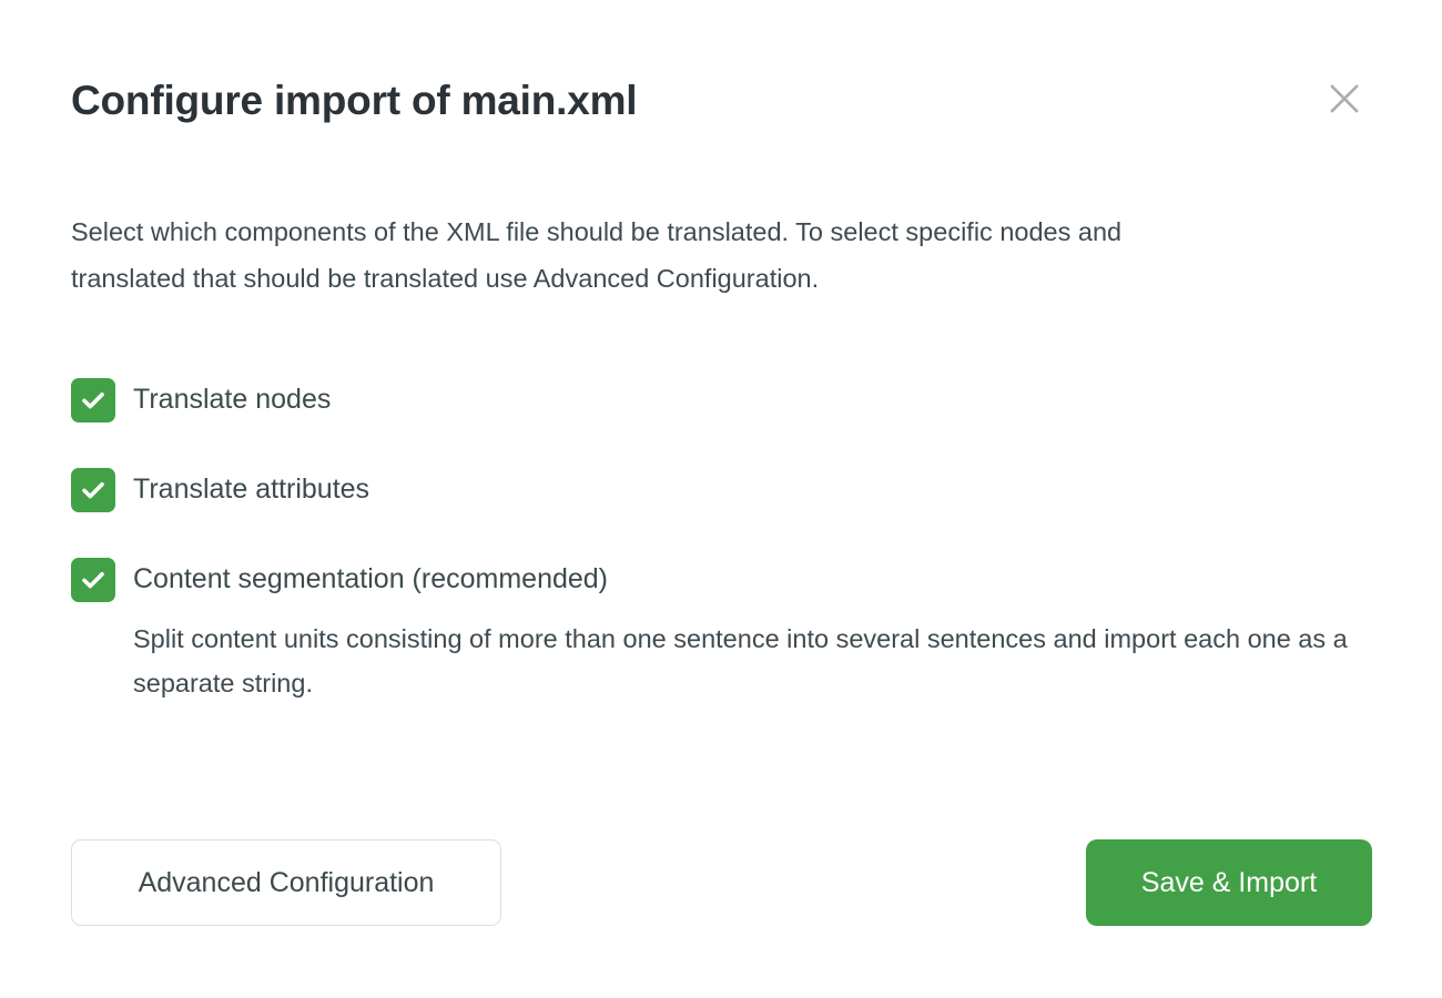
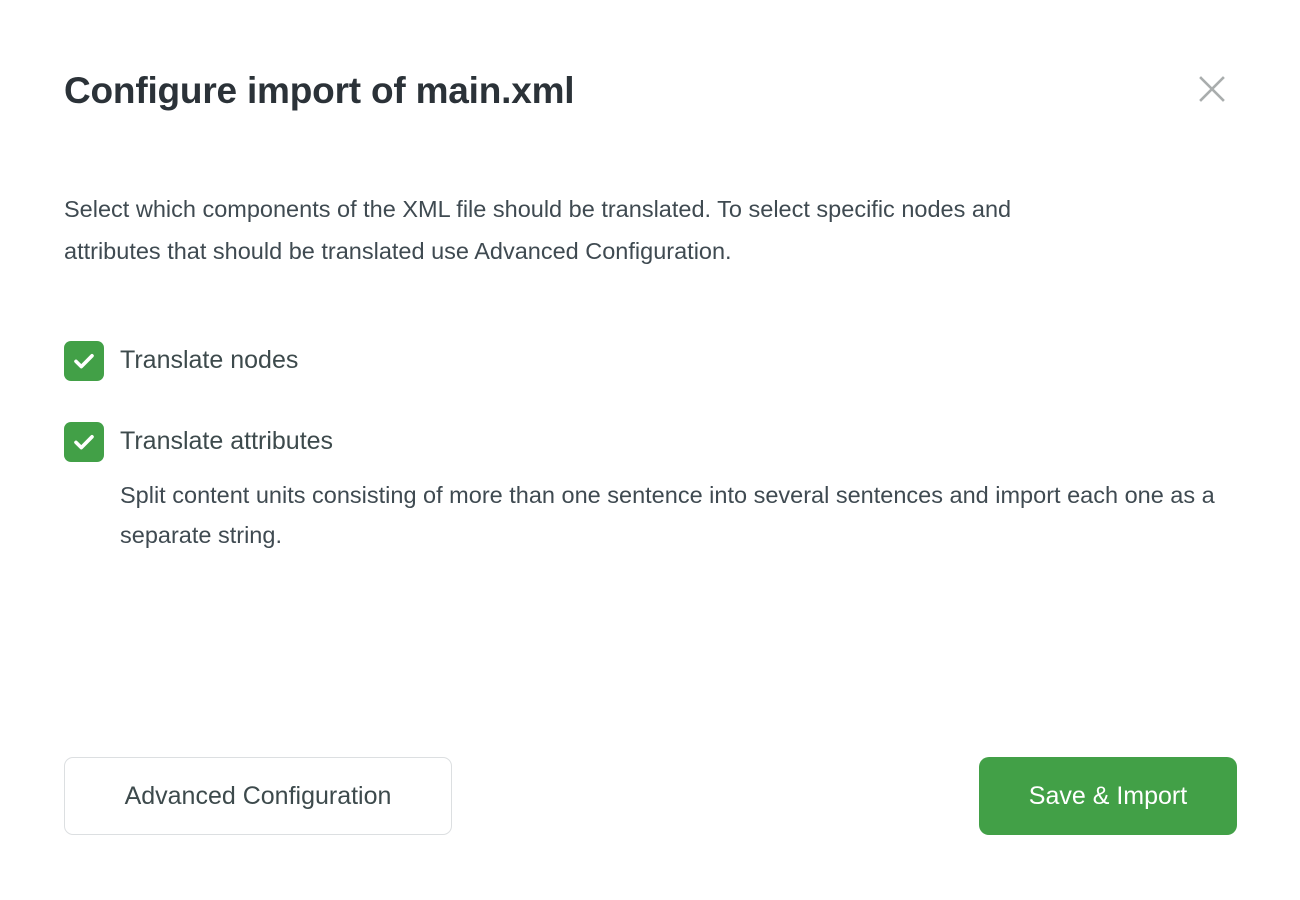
  Configure import of main.xml
- Select which components of the XML file should be translated. To select specific nodes and translated that should be translated use Advanced Configuration.
+ Select which components of the XML file should be translated. To select specific nodes and attributes that should be translated use Advanced Configuration.
  Translate nodes
  Translate attributes
- Content segmentation (recommended)
  Split content units consisting of more than one sentence into several sentences and import each one as a separate string.
  Advanced Configuration
  Save & Import
